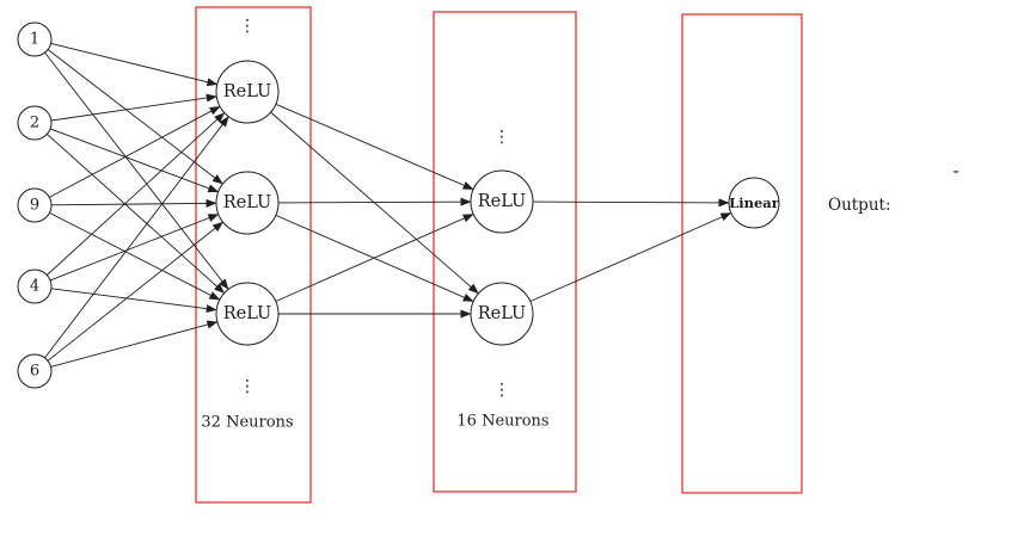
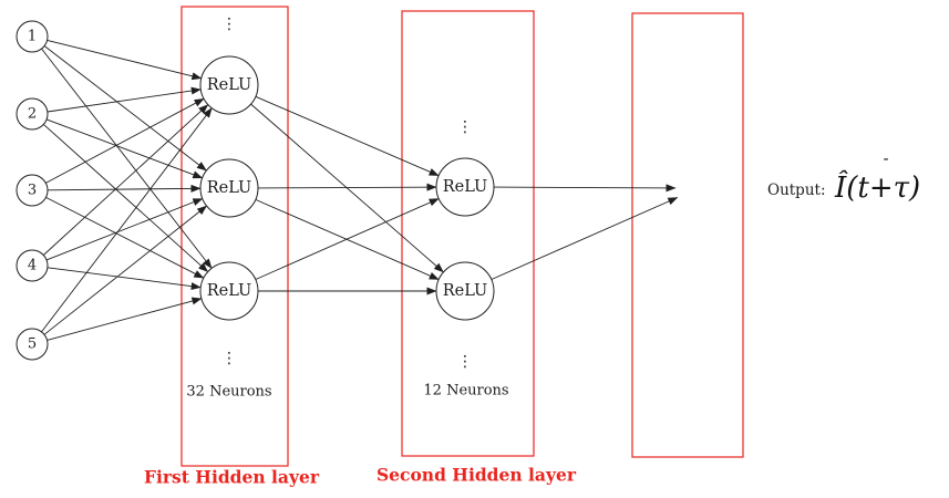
  1
  2
- 9
+ 3
  4
- 6
+ 5
  ReLU
  ReLU
  ReLU
  ReLU
  ReLU
- Linear
  ⋮
  ⋮
  ⋮
  ⋮
  32 Neurons
- 16 Neurons
+ 12 Neurons
+ First Hidden layer
+ Second Hidden layer
  Output:
+ Î(t+τ)
  -
